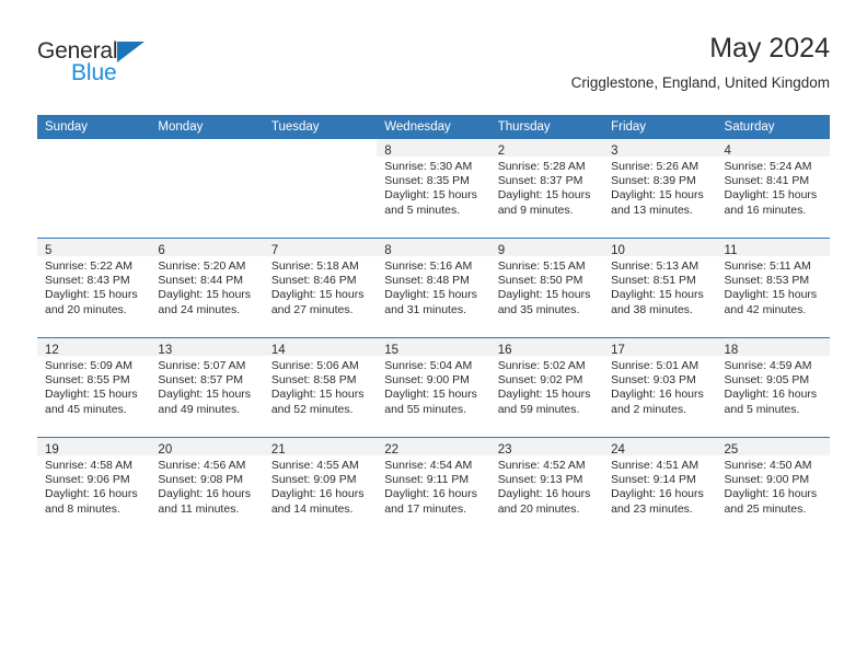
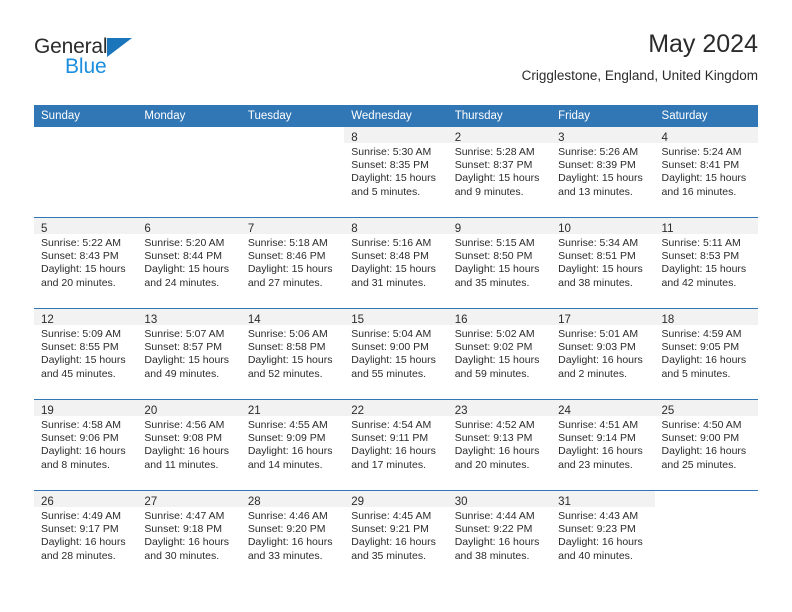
  General
  Blue
  May 2024
  Crigglestone, England, United Kingdom
  Sunday	Monday	Tuesday	Wednesday	Thursday	Friday	Saturday
  			8 Sunrise: 5:30 AM Sunset: 8:35 PM Daylight: 15 hours and 5 minutes.	2 Sunrise: 5:28 AM Sunset: 8:37 PM Daylight: 15 hours and 9 minutes.	3 Sunrise: 5:26 AM Sunset: 8:39 PM Daylight: 15 hours and 13 minutes.	4 Sunrise: 5:24 AM Sunset: 8:41 PM Daylight: 15 hours and 16 minutes.
- 5 Sunrise: 5:22 AM Sunset: 8:43 PM Daylight: 15 hours and 20 minutes.	6 Sunrise: 5:20 AM Sunset: 8:44 PM Daylight: 15 hours and 24 minutes.	7 Sunrise: 5:18 AM Sunset: 8:46 PM Daylight: 15 hours and 27 minutes.	8 Sunrise: 5:16 AM Sunset: 8:48 PM Daylight: 15 hours and 31 minutes.	9 Sunrise: 5:15 AM Sunset: 8:50 PM Daylight: 15 hours and 35 minutes.	10 Sunrise: 5:13 AM Sunset: 8:51 PM Daylight: 15 hours and 38 minutes.	11 Sunrise: 5:11 AM Sunset: 8:53 PM Daylight: 15 hours and 42 minutes.
+ 5 Sunrise: 5:22 AM Sunset: 8:43 PM Daylight: 15 hours and 20 minutes.	6 Sunrise: 5:20 AM Sunset: 8:44 PM Daylight: 15 hours and 24 minutes.	7 Sunrise: 5:18 AM Sunset: 8:46 PM Daylight: 15 hours and 27 minutes.	8 Sunrise: 5:16 AM Sunset: 8:48 PM Daylight: 15 hours and 31 minutes.	9 Sunrise: 5:15 AM Sunset: 8:50 PM Daylight: 15 hours and 35 minutes.	10 Sunrise: 5:34 AM Sunset: 8:51 PM Daylight: 15 hours and 38 minutes.	11 Sunrise: 5:11 AM Sunset: 8:53 PM Daylight: 15 hours and 42 minutes.
  12 Sunrise: 5:09 AM Sunset: 8:55 PM Daylight: 15 hours and 45 minutes.	13 Sunrise: 5:07 AM Sunset: 8:57 PM Daylight: 15 hours and 49 minutes.	14 Sunrise: 5:06 AM Sunset: 8:58 PM Daylight: 15 hours and 52 minutes.	15 Sunrise: 5:04 AM Sunset: 9:00 PM Daylight: 15 hours and 55 minutes.	16 Sunrise: 5:02 AM Sunset: 9:02 PM Daylight: 15 hours and 59 minutes.	17 Sunrise: 5:01 AM Sunset: 9:03 PM Daylight: 16 hours and 2 minutes.	18 Sunrise: 4:59 AM Sunset: 9:05 PM Daylight: 16 hours and 5 minutes.
  19 Sunrise: 4:58 AM Sunset: 9:06 PM Daylight: 16 hours and 8 minutes.	20 Sunrise: 4:56 AM Sunset: 9:08 PM Daylight: 16 hours and 11 minutes.	21 Sunrise: 4:55 AM Sunset: 9:09 PM Daylight: 16 hours and 14 minutes.	22 Sunrise: 4:54 AM Sunset: 9:11 PM Daylight: 16 hours and 17 minutes.	23 Sunrise: 4:52 AM Sunset: 9:13 PM Daylight: 16 hours and 20 minutes.	24 Sunrise: 4:51 AM Sunset: 9:14 PM Daylight: 16 hours and 23 minutes.	25 Sunrise: 4:50 AM Sunset: 9:00 PM Daylight: 16 hours and 25 minutes.
+ 26 Sunrise: 4:49 AM Sunset: 9:17 PM Daylight: 16 hours and 28 minutes.	27 Sunrise: 4:47 AM Sunset: 9:18 PM Daylight: 16 hours and 30 minutes.	28 Sunrise: 4:46 AM Sunset: 9:20 PM Daylight: 16 hours and 33 minutes.	29 Sunrise: 4:45 AM Sunset: 9:21 PM Daylight: 16 hours and 35 minutes.	30 Sunrise: 4:44 AM Sunset: 9:22 PM Daylight: 16 hours and 38 minutes.	31 Sunrise: 4:43 AM Sunset: 9:23 PM Daylight: 16 hours and 40 minutes.
